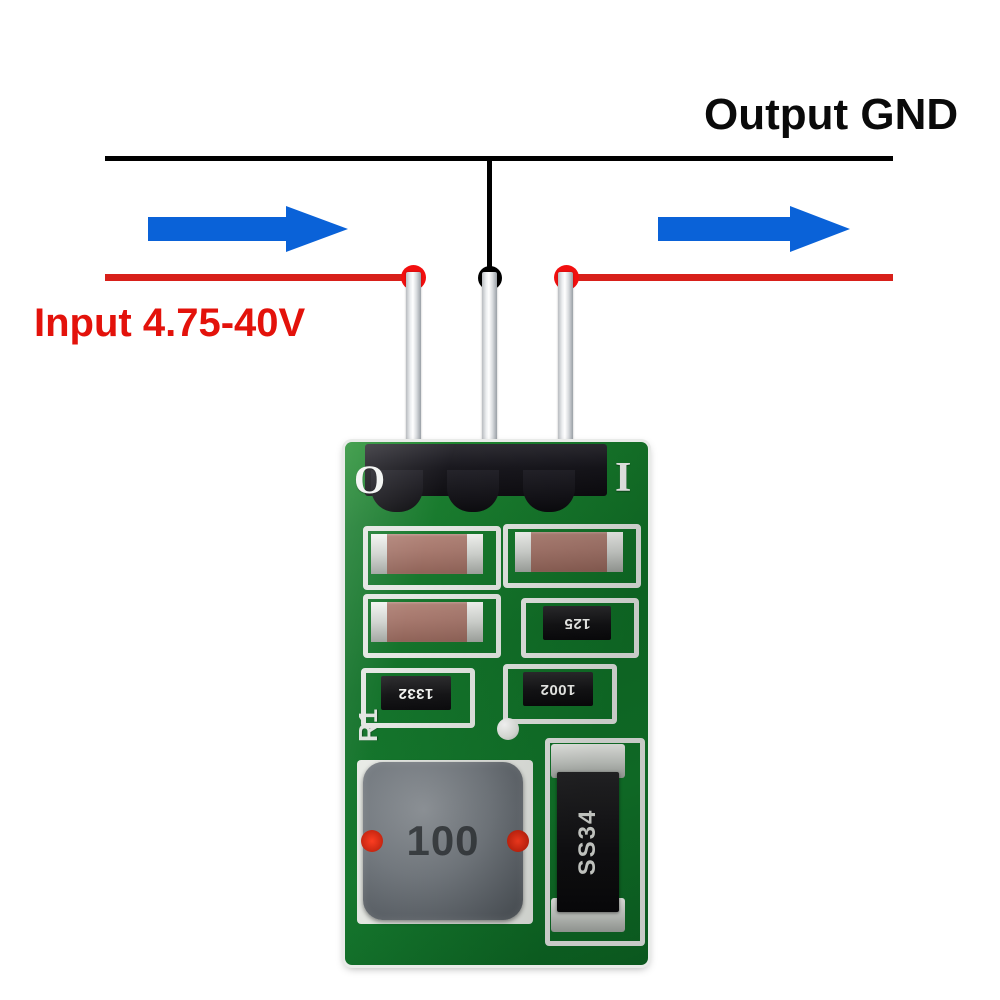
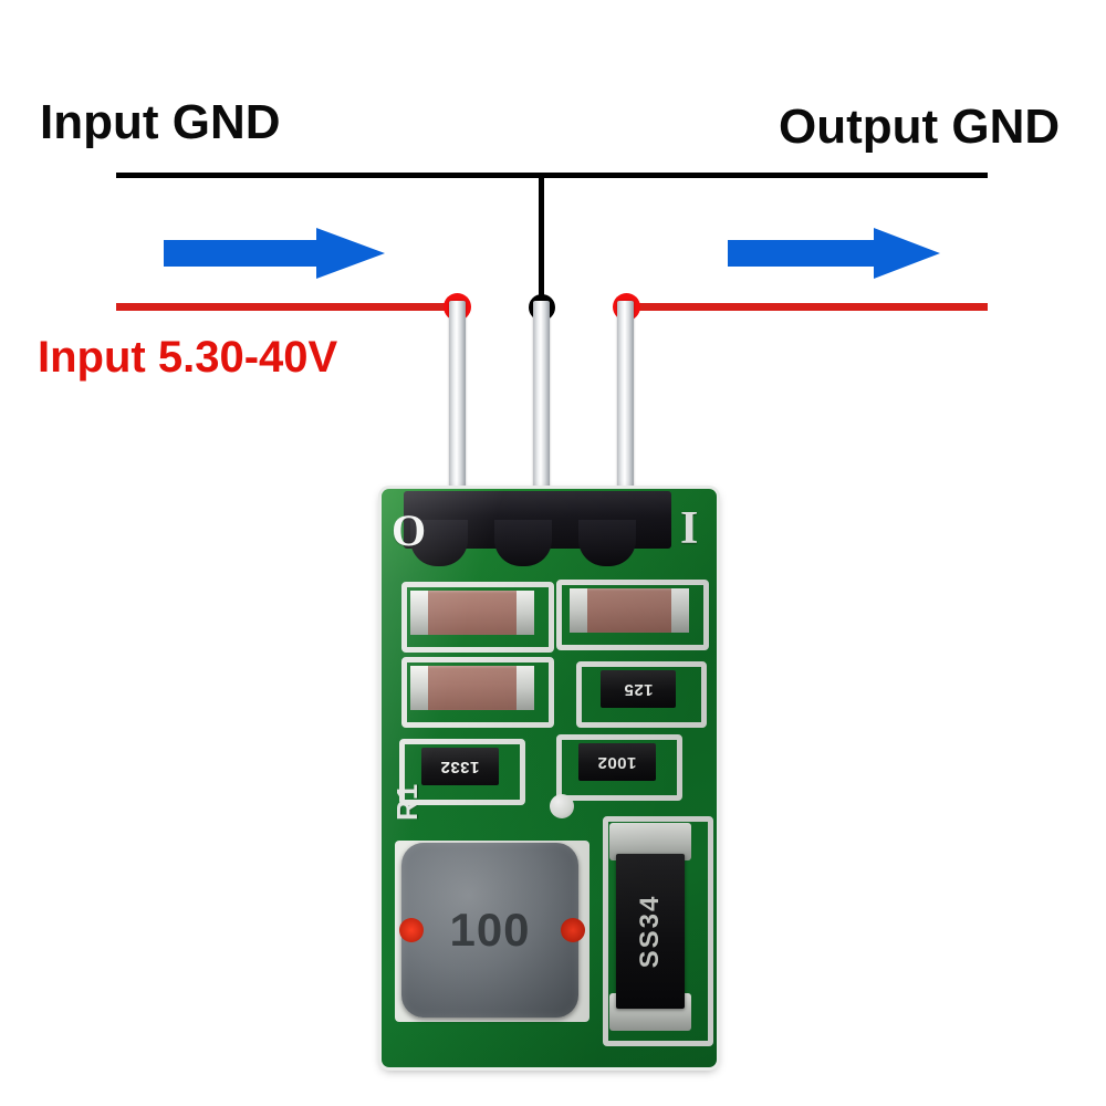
+ Input GND
  Output GND
- Input 4.75-40V
+ Input 5.30-40V
